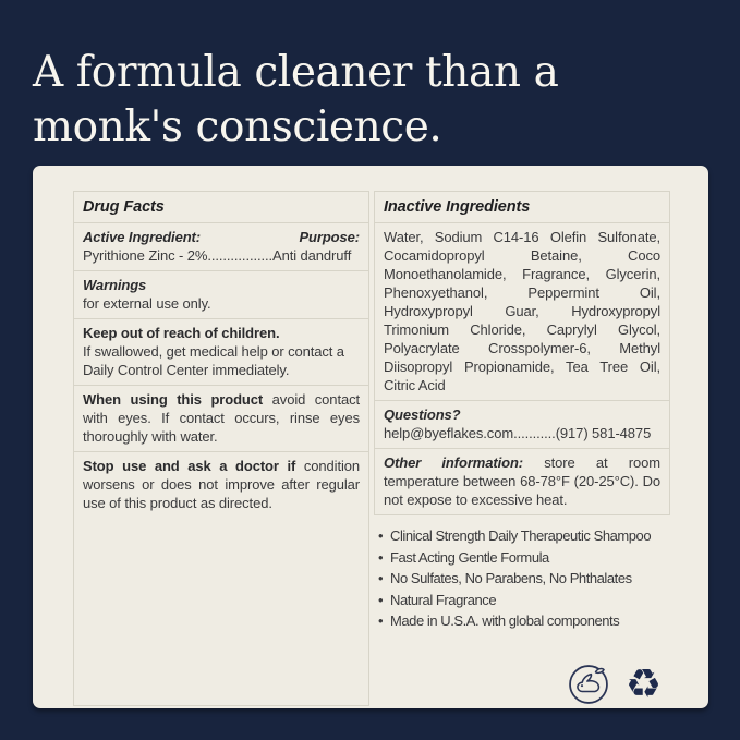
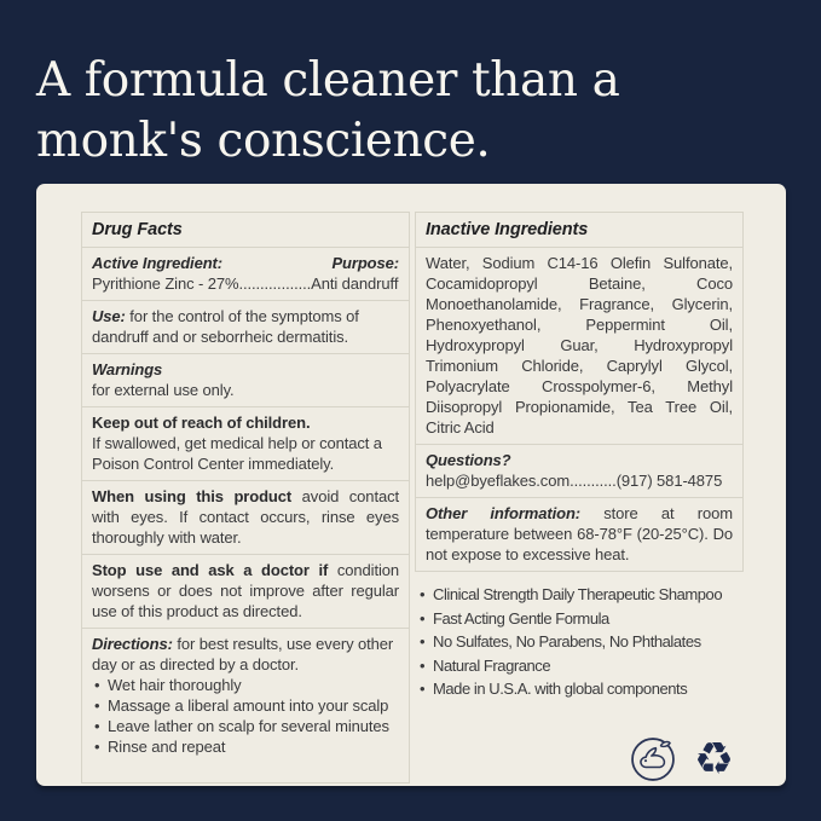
  A formula cleaner than a
  monk's conscience.
  Drug Facts
  Active Ingredient:
  Purpose:
- Pyrithione Zinc - 2%.................Anti dandruff
+ Pyrithione Zinc - 27%.................Anti dandruff
+ Use: for the control of the symptoms of dandruff and or seborrheic dermatitis.
  Warnings
  for external use only.
  Keep out of reach of children.
- If swallowed, get medical help or contact a Daily Control Center immediately.
+ If swallowed, get medical help or contact a Poison Control Center immediately.
  When using this product avoid contact with eyes. If contact occurs, rinse eyes thoroughly with water.
  Stop use and ask a doctor if condition worsens or does not improve after regular use of this product as directed.
+ Directions: for best results, use every other day or as directed by a doctor.
+ Wet hair thoroughly
+ Massage a liberal amount into your scalp
+ Leave lather on scalp for several minutes
+ Rinse and repeat
  Inactive Ingredients
  Water, Sodium C14-16 Olefin Sulfonate, Cocamidopropyl Betaine, Coco Monoethanolamide, Fragrance, Glycerin, Phenoxyethanol, Peppermint Oil, Hydroxypropyl Guar, Hydroxypropyl Trimonium Chloride, Caprylyl Glycol, Polyacrylate Crosspolymer-6, Methyl Diisopropyl Propionamide, Tea Tree Oil, Citric Acid
  Questions?
  help@byeflakes.com...........(917) 581-4875
  Other information: store at room temperature between 68-78°F (20-25°C). Do not expose to excessive heat.
  Clinical Strength Daily Therapeutic Shampoo
  Fast Acting Gentle Formula
  No Sulfates, No Parabens, No Phthalates
  Natural Fragrance
  Made in U.S.A. with global components
  ♻
